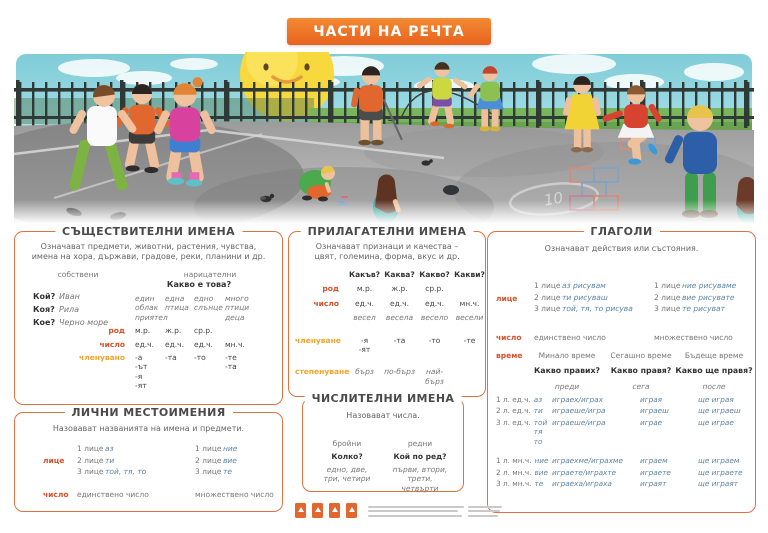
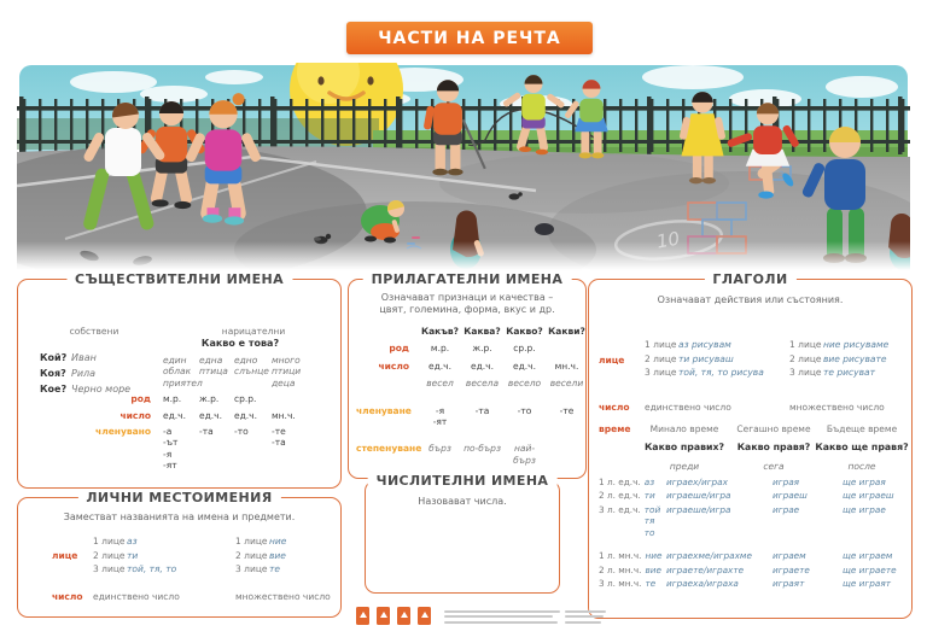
  ЧАСТИ НА РЕЧТА
  3
  СЪЩЕСТВИТЕЛНИ ИМЕНА
- Означават предмети, животни, растения, чувства,
- имена на хора, държави, градове, реки, планини и др.
  собствени
  нарицателни
  Кой? Иван
  Коя? Рила
  Кое? Черно море
  Какво е това?
  един
  облак
  прияте
  една
  птица
  едно
  слънце
  много
  птици
  деца
  род
  м.р.
  ж.р.
  ср.р.
  число
  ед.ч.
  ед.ч.
  ед.ч.
  мн.ч.
  членувано
  -а
  -ът
  -я
  -ят
  -та
  -то
  -те
  -та
  ПРИЛАГАТЕЛНИ ИМЕНА
  Означават признаци и качества –
  цвят, големина, форма, вкус и др.
  Какъв?
  Каква?
  Какво?
  Какви?
  род
  м.р.
  ж.р.
  ср.р.
  число
  ед.ч.
  ед.ч.
  ед.ч.
  мн.ч.
  весел
  весела
  весело
  весели
  членуване
  -я
  -ят
  -та
  -то
  -те
  степенуване
  бърз
  по-бърз
  най-бърз
  ГЛАГОЛИ
  Означават действия или състояния.
  лице
  1 лице
  аз рисувам
  2 лице
  ти рисуваш
  3 лице
  той, тя, то рисува
  1 лице
  ние рисуваме
  2 лице
  вие рисувате
  3 лице
  те рисуват
  число
  единствено число
  множествено число
  време
  Минало време
  Сегашно време
  Бъдеще време
  Какво правих?
  Какво правя?
  Какво ще правя?
  преди
  сега
  после
  1 л. ед.ч.
  аз
  играех/играх
  играя
  ще играя
  2 л. ед.ч.
  ти
  играеше/игра
  играеш
  ще играеш
  3 л. ед.ч.
  той
  тя
  то
  играеше/игра
  играе
  ще игрaе
  1 л. мн.ч.
  ние
  играехме/играхме
  играем
  ще играем
  2 л. мн.ч.
  вие
  играете/играхте
  играете
  ще играете
  3 л. мн.ч.
  те
  играеха/играха
  играят
  ще играят
  ЛИЧНИ МЕСТОИМЕНИЯ
- Назовават названията на имена и предмети.
+ Заместват названията на имена и предмети.
  лице
  1 лице
  аз
  2 лице
  ти
  3 лице
  той, тя, то
  1 лице
  ние
  2 лице
  вие
  3 лице
  те
  число
  единствено число
  множествено число
  ЧИСЛИТЕЛНИ ИМЕНА
  Назовават числа.
- бройни
- редни
- Колко?
- Кой по ред?
- едно, две,
- три, четири
- първи, втори,
- трети,
- четвърти
